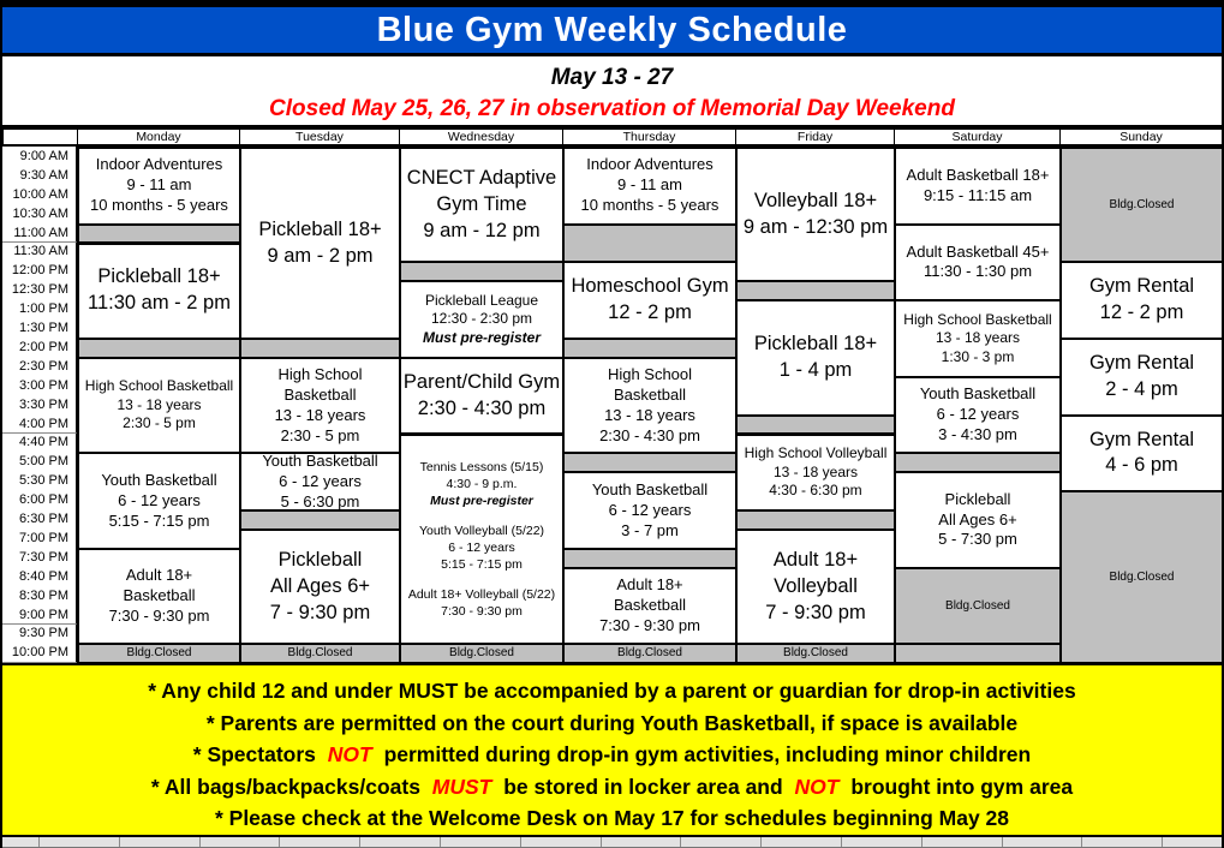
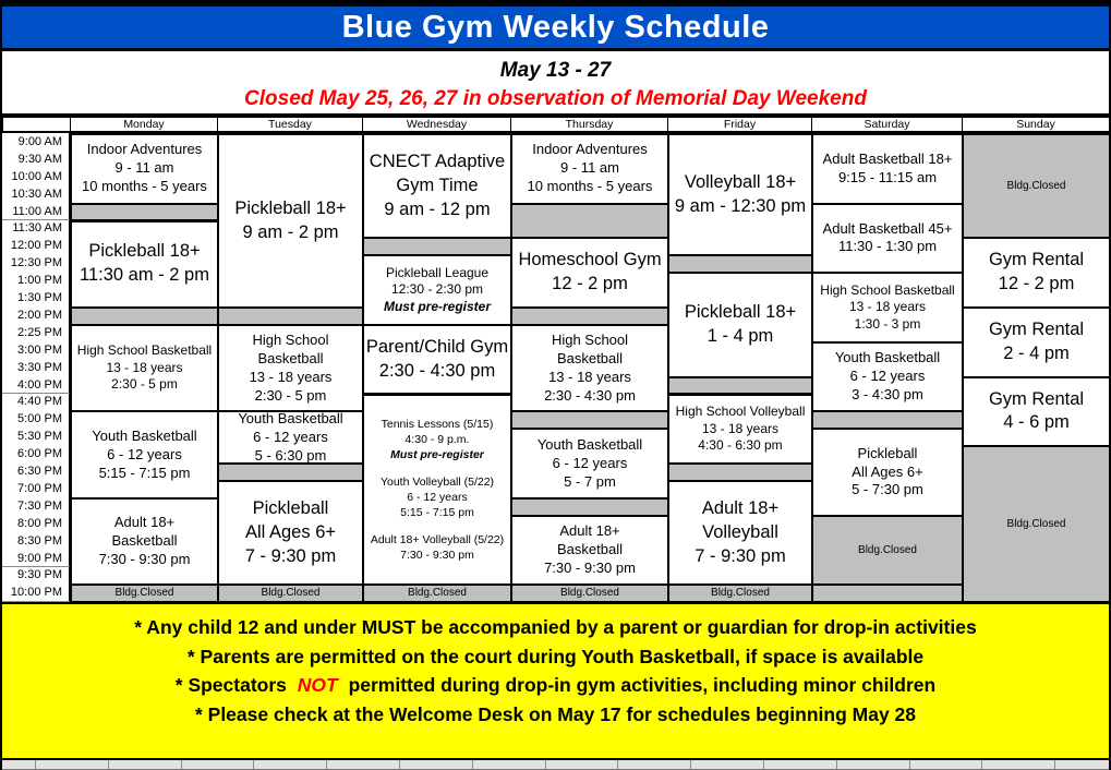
  Blue Gym Weekly Schedule
  May 13 - 27
  Closed May 25, 26, 27 in observation of Memorial Day Weekend
  Monday
  Tuesday
  Wednesday
  Thursday
  Friday
  Saturday
  Sunday
  9:00 AM
  9:30 AM
  10:00 AM
  10:30 AM
  11:00 AM
  11:30 AM
  12:00 PM
  12:30 PM
  1:00 PM
  1:30 PM
  2:00 PM
- 2:30 PM
+ 2:25 PM
  3:00 PM
  3:30 PM
  4:00 PM
  4:40 PM
  5:00 PM
  5:30 PM
  6:00 PM
  6:30 PM
  7:00 PM
  7:30 PM
- 8:40 PM
+ 8:00 PM
  8:30 PM
  9:00 PM
  9:30 PM
  10:00 PM
  Indoor Adventures
  9 - 11 am
  10 months - 5 years
  Pickleball 18+
  11:30 am - 2 pm
  High School Basketball
  13 - 18 years
  2:30 - 5 pm
  Youth Basketball
  6 - 12 years
  5:15 - 7:15 pm
  Adult 18+
  Basketball
  7:30 - 9:30 pm
  Bldg.Closed
  Pickleball 18+
  9 am - 2 pm
  High School
  Basketball
  13 - 18 years
  2:30 - 5 pm
  Youth Basketball
  6 - 12 years
  5 - 6:30 pm
  Pickleball
  All Ages 6+
  7 - 9:30 pm
  Bldg.Closed
  CNECT Adaptive
  Gym Time
  9 am - 12 pm
  Pickleball League
  12:30 - 2:30 pm
  Must pre-register
  Parent/Child Gym
  2:30 - 4:30 pm
  Tennis Lessons (5/15)
  4:30 - 9 p.m.
  Must pre-register
  Youth Volleyball (5/22)
  6 - 12 years
  5:15 - 7:15 pm
  Adult 18+ Volleyball (5/22)
  7:30 - 9:30 pm
  Bldg.Closed
  Indoor Adventures
  9 - 11 am
  10 months - 5 years
  Homeschool Gym
  12 - 2 pm
  High School
  Basketball
  13 - 18 years
  2:30 - 4:30 pm
  Youth Basketball
  6 - 12 years
- 3 - 7 pm
+ 5 - 7 pm
  Adult 18+
  Basketball
  7:30 - 9:30 pm
  Bldg.Closed
  Volleyball 18+
  9 am - 12:30 pm
  Pickleball 18+
  1 - 4 pm
  High School Volleyball
  13 - 18 years
  4:30 - 6:30 pm
  Adult 18+
  Volleyball
  7 - 9:30 pm
  Bldg.Closed
  Adult Basketball 18+
  9:15 - 11:15 am
  Adult Basketball 45+
  11:30 - 1:30 pm
  High School Basketball
  13 - 18 years
  1:30 - 3 pm
  Youth Basketball
  6 - 12 years
  3 - 4:30 pm
  Pickleball
  All Ages 6+
  5 - 7:30 pm
  Bldg.Closed
  Bldg.Closed
  Gym Rental
  12 - 2 pm
  Gym Rental
  2 - 4 pm
  Gym Rental
  4 - 6 pm
  Bldg.Closed
  * Any child 12 and under MUST be accompanied by a parent or guardian for drop-in activities
  * Parents are permitted on the court during Youth Basketball, if space is available
  * Spectators NOT permitted during drop-in gym activities, including minor children
- * All bags/backpacks/coats MUST be stored in locker area and NOT brought into gym area
  * Please check at the Welcome Desk on May 17 for schedules beginning May 28
